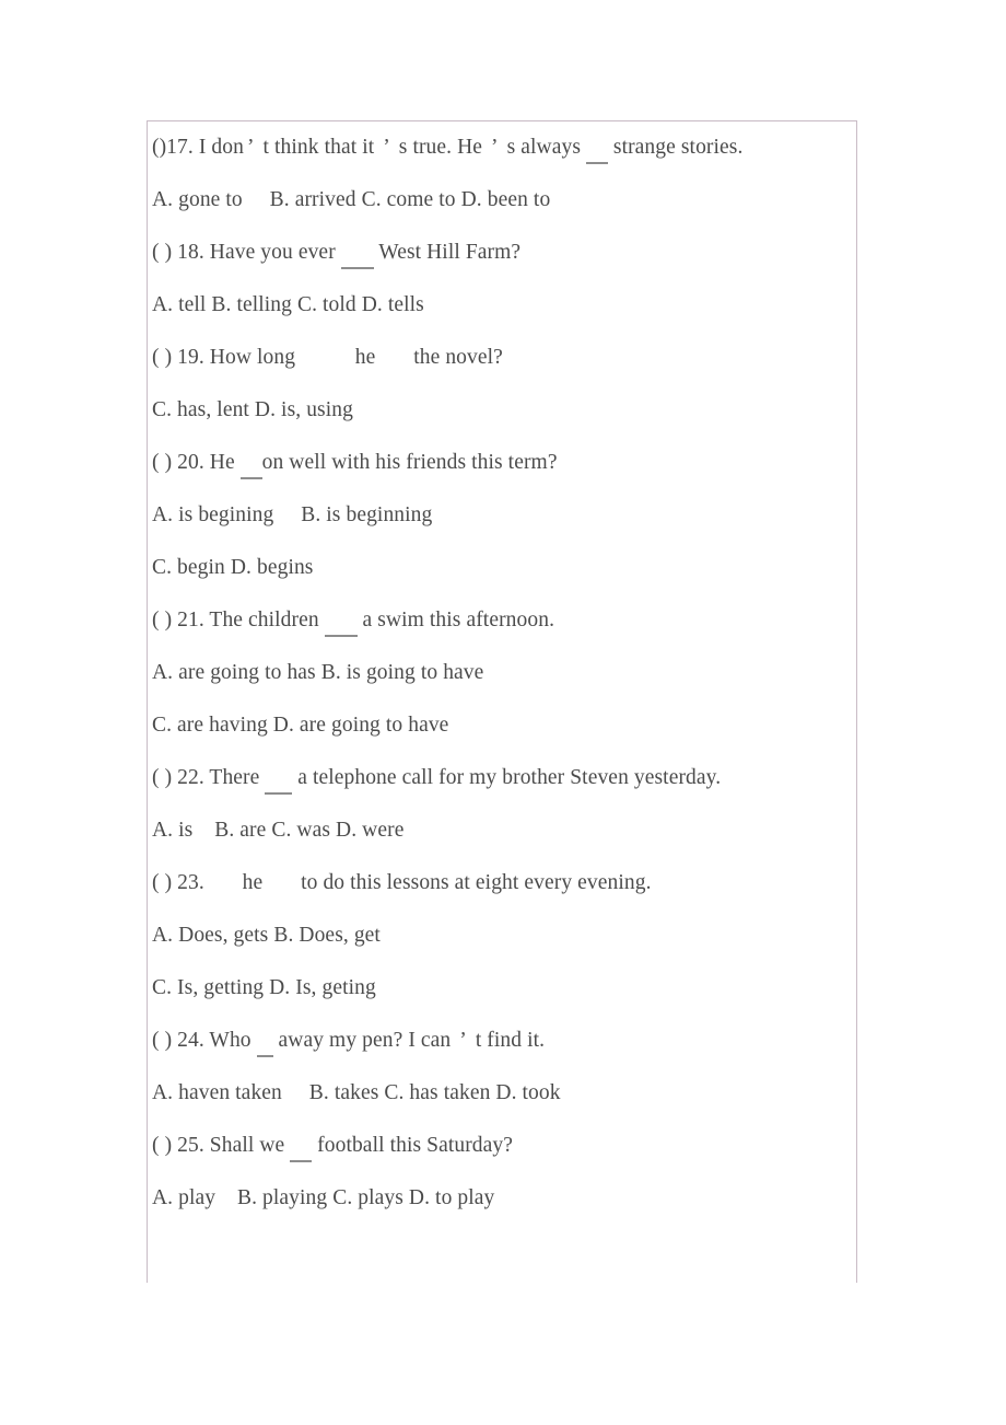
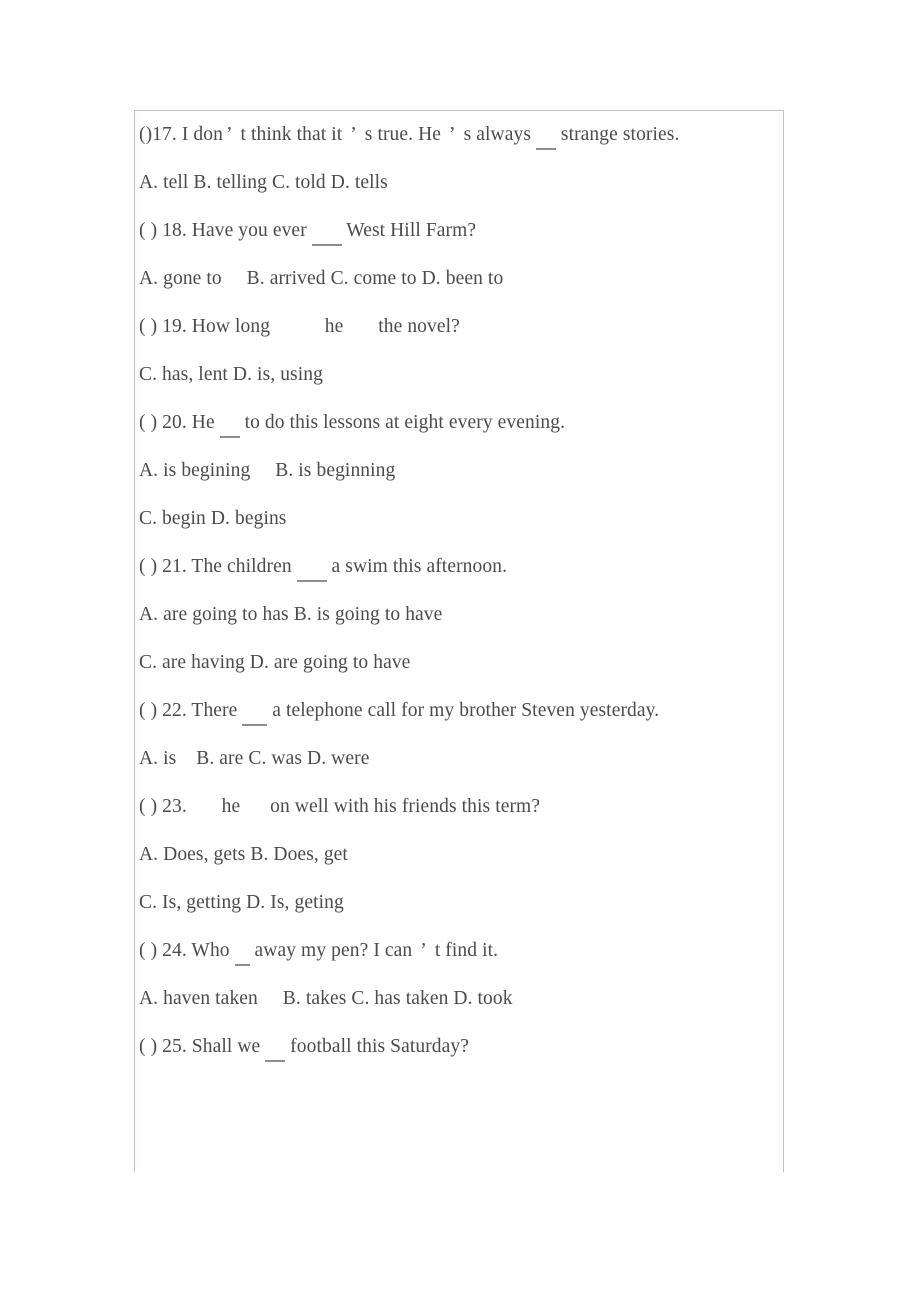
  ()17. I don ’ t think that it ’ s true. He ’ s always strange stories.
- A. gone to B. arrived C. come to D. been to
+ A. tell B. telling C. told D. tells
  ( ) 18. Have you ever West Hill Farm?
- A. tell B. telling C. told D. tells
+ A. gone to B. arrived C. come to D. been to
  ( ) 19. How long he the novel?
  C. has, lent D. is, using
- ( ) 20. He on well with his friends this term?
+ ( ) 20. He to do this lessons at eight every evening.
  A. is begining B. is beginning
  C. begin D. begins
  ( ) 21. The children a swim this afternoon.
  A. are going to has B. is going to have
  C. are having D. are going to have
  ( ) 22. There a telephone call for my brother Steven yesterday.
  A. is B. are C. was D. were
- ( ) 23. he to do this lessons at eight every evening.
+ ( ) 23. he on well with his friends this term?
  A. Does, gets B. Does, get
  C. Is, getting D. Is, geting
  ( ) 24. Who away my pen? I can ’ t find it.
  A. haven taken B. takes C. has taken D. took
  ( ) 25. Shall we football this Saturday?
- A. play B. playing C. plays D. to play
